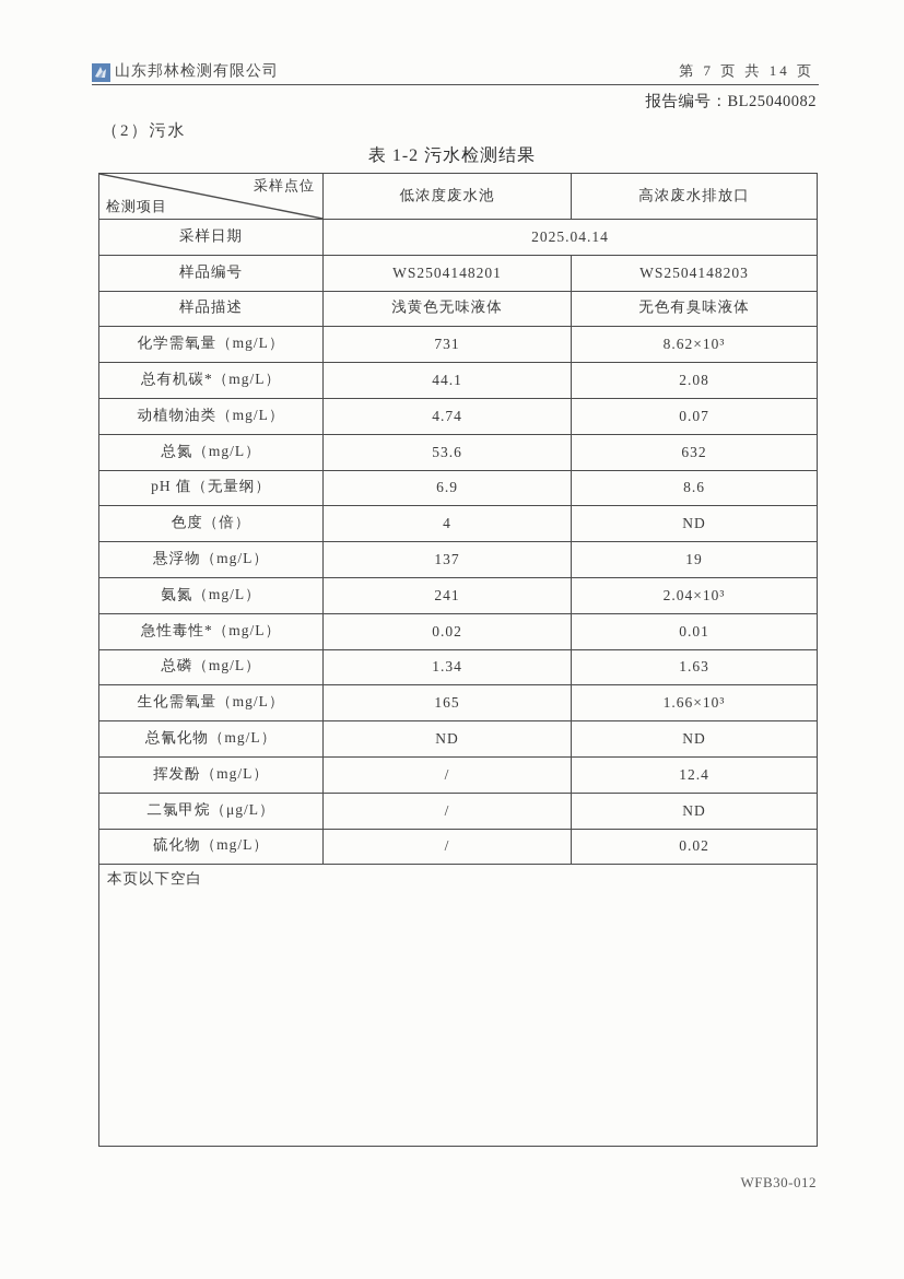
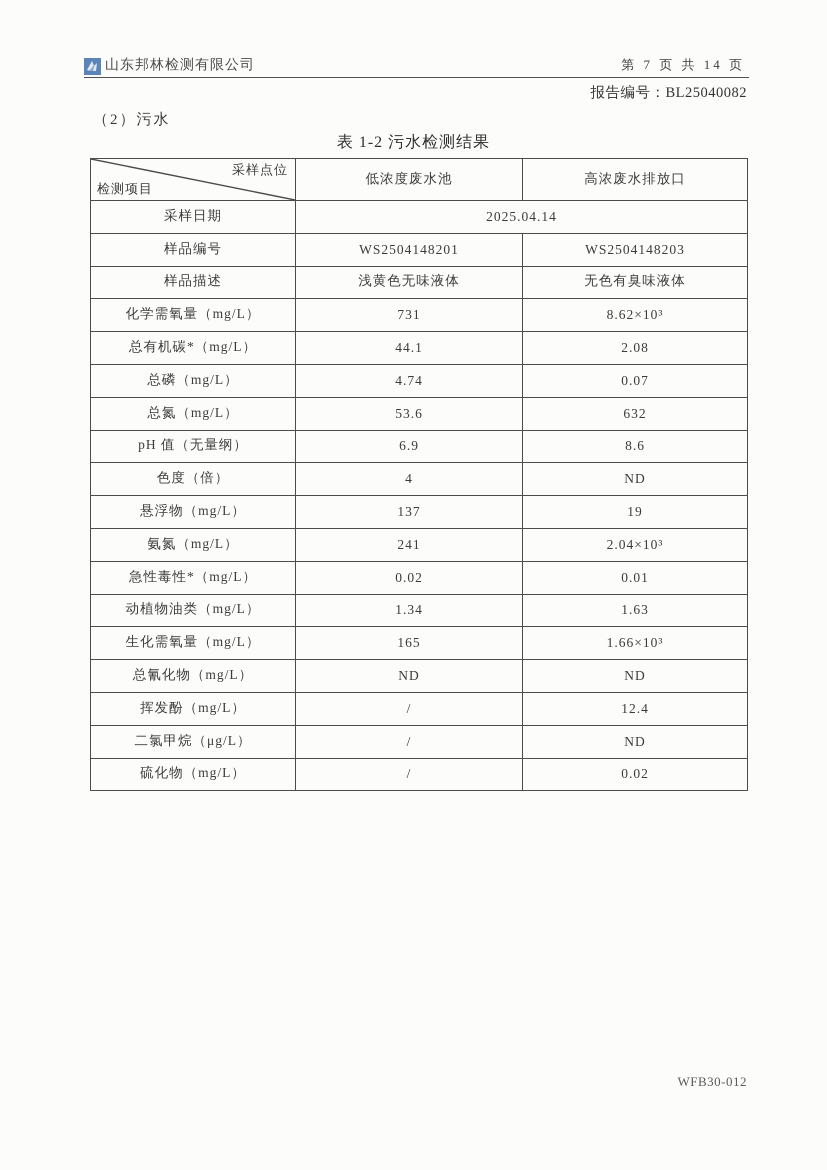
  山东邦林检测有限公司
  第 7 页 共 14 页
  报告编号：BL25040082
  （2）污水
  表 1-2 污水检测结果
  采样点位 检测项目	低浓度废水池	高浓废水排放口
  采样日期	2025.04.14
  样品编号	WS2504148201	WS2504148203
  样品描述	浅黄色无味液体	无色有臭味液体
  化学需氧量（mg/L）	731	8.62×10³
  总有机碳*（mg/L）	44.1	2.08
- 动植物油类（mg/L）	4.74	0.07
+ 总磷（mg/L）	4.74	0.07
  总氮（mg/L）	53.6	632
  pH 值（无量纲）	6.9	8.6
  色度（倍）	4	ND
  悬浮物（mg/L）	137	19
  氨氮（mg/L）	241	2.04×10³
  急性毒性*（mg/L）	0.02	0.01
- 总磷（mg/L）	1.34	1.63
+ 动植物油类（mg/L）	1.34	1.63
  生化需氧量（mg/L）	165	1.66×10³
  总氰化物（mg/L）	ND	ND
  挥发酚（mg/L）	/	12.4
  二氯甲烷（μg/L）	/	ND
  硫化物（mg/L）	/	0.02
- 本页以下空白
  WFB30-012
